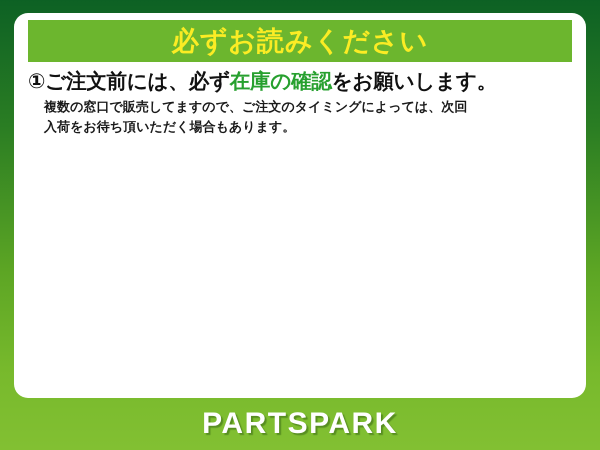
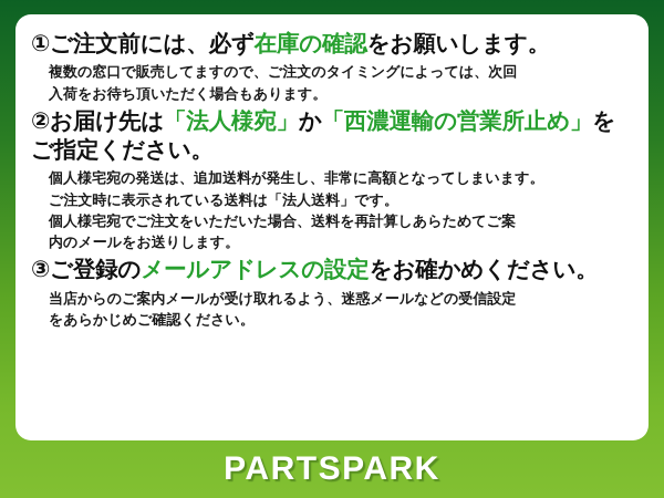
- 必ずお読みください
  ①ご注文前には、必ず在庫の確認をお願いします。
  複数の窓口で販売してますので、ご注文のタイミングによっては、次回
  入荷をお待ち頂いただく場合もあります。
+ ②お届け先は「法人様宛」か「西濃運輸の営業所止め」をご指定ください。
+ 個人様宅宛の発送は、追加送料が発生し、非常に高額となってしまいます。
+ ご注文時に表示されている送料は「法人送料」です。
+ 個人様宅宛でご注文をいただいた場合、送料を再計算しあらためてご案
+ 内のメールをお送りします。
+ ③ご登録のメールアドレスの設定をお確かめください。
+ 当店からのご案内メールが受け取れるよう、迷惑メールなどの受信設定
+ をあらかじめご確認ください。
  PARTSPARK
